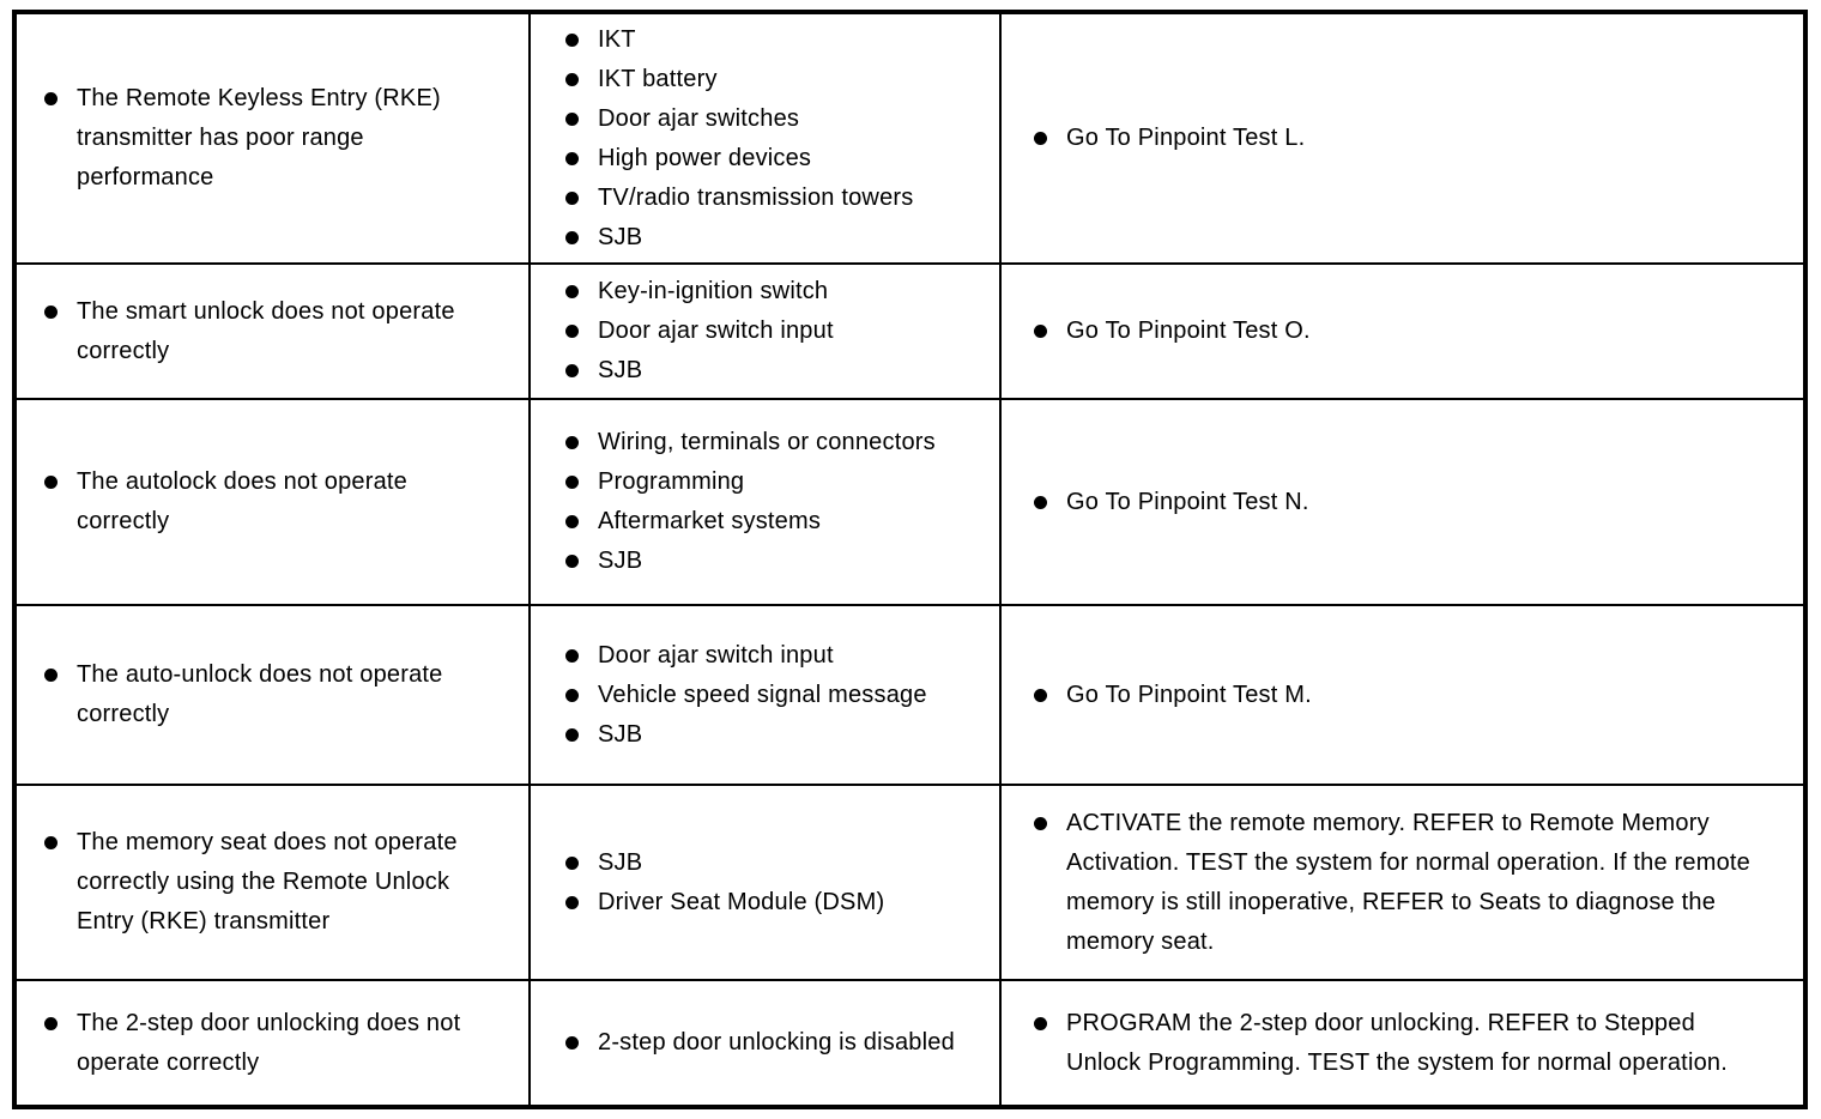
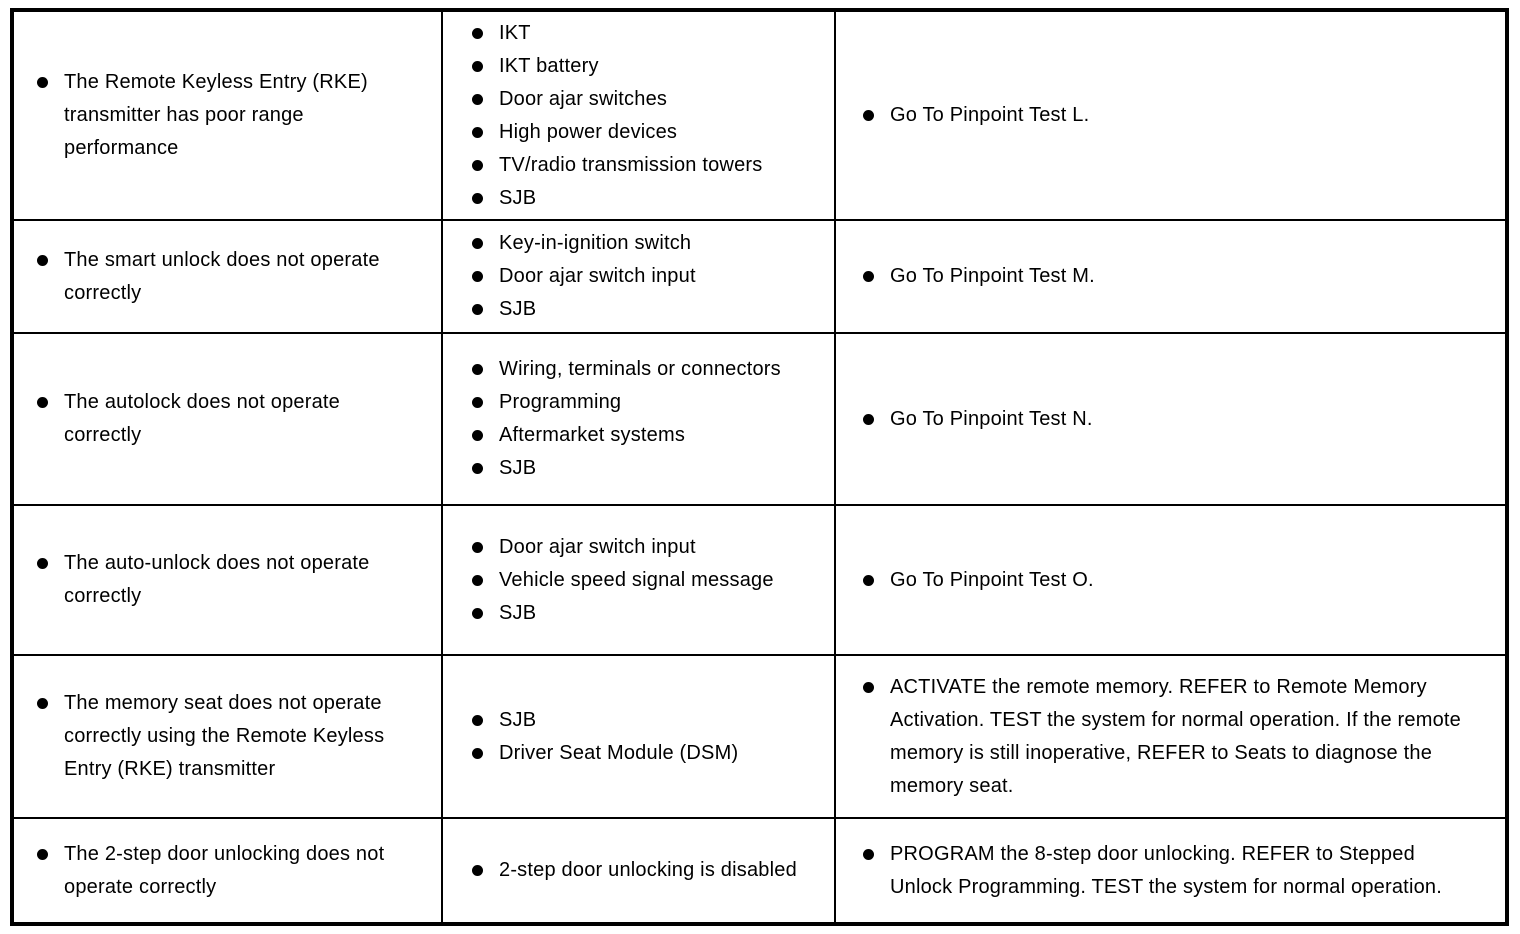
  The Remote Keyless Entry (RKE) transmitter has poor range performance	IKTIKT batteryDoor ajar switchesHigh power devicesTV/radio transmission towersSJB	Go To Pinpoint Test L.
- The smart unlock does not operate correctly	Key-in-ignition switchDoor ajar switch inputSJB	Go To Pinpoint Test O.
+ The smart unlock does not operate correctly	Key-in-ignition switchDoor ajar switch inputSJB	Go To Pinpoint Test M.
  The autolock does not operate correctly	Wiring, terminals or connectorsProgrammingAftermarket systemsSJB	Go To Pinpoint Test N.
- The auto-unlock does not operate correctly	Door ajar switch inputVehicle speed signal messageSJB	Go To Pinpoint Test M.
+ The auto-unlock does not operate correctly	Door ajar switch inputVehicle speed signal messageSJB	Go To Pinpoint Test O.
- The memory seat does not operate correctly using the Remote Unlock Entry (RKE) transmitter	SJBDriver Seat Module (DSM)	ACTIVATE the remote memory. REFER to Remote Memory Activation. TEST the system for normal operation. If the remote memory is still inoperative, REFER to Seats to diagnose the memory seat.
+ The memory seat does not operate correctly using the Remote Keyless Entry (RKE) transmitter	SJBDriver Seat Module (DSM)	ACTIVATE the remote memory. REFER to Remote Memory Activation. TEST the system for normal operation. If the remote memory is still inoperative, REFER to Seats to diagnose the memory seat.
- The 2-step door unlocking does not operate correctly	2-step door unlocking is disabled	PROGRAM the 2-step door unlocking. REFER to Stepped Unlock Programming. TEST the system for normal operation.
+ The 2-step door unlocking does not operate correctly	2-step door unlocking is disabled	PROGRAM the 8-step door unlocking. REFER to Stepped Unlock Programming. TEST the system for normal operation.
